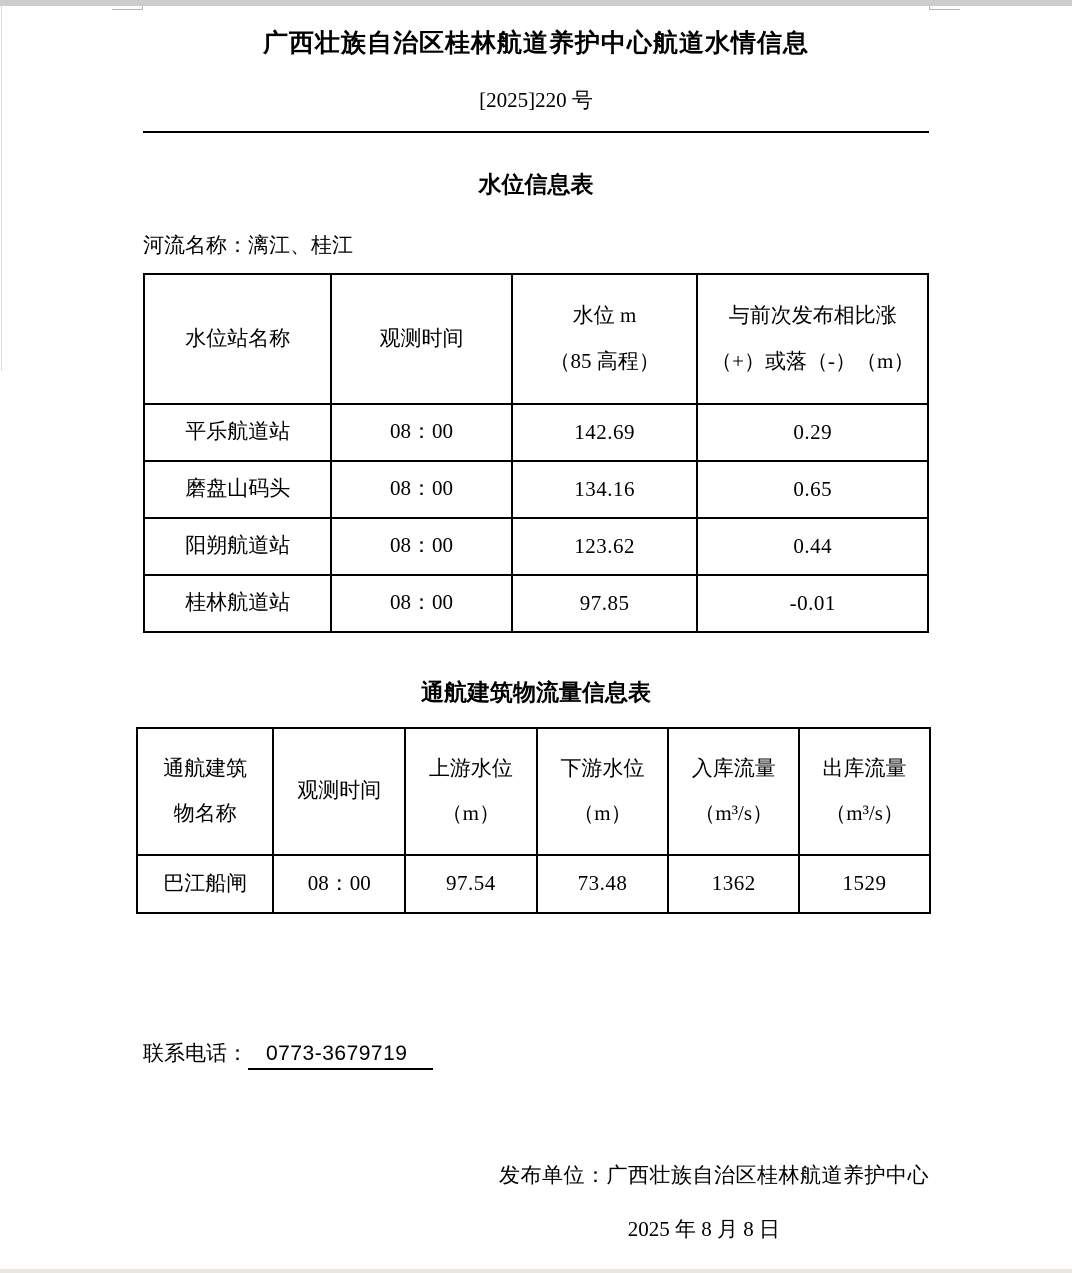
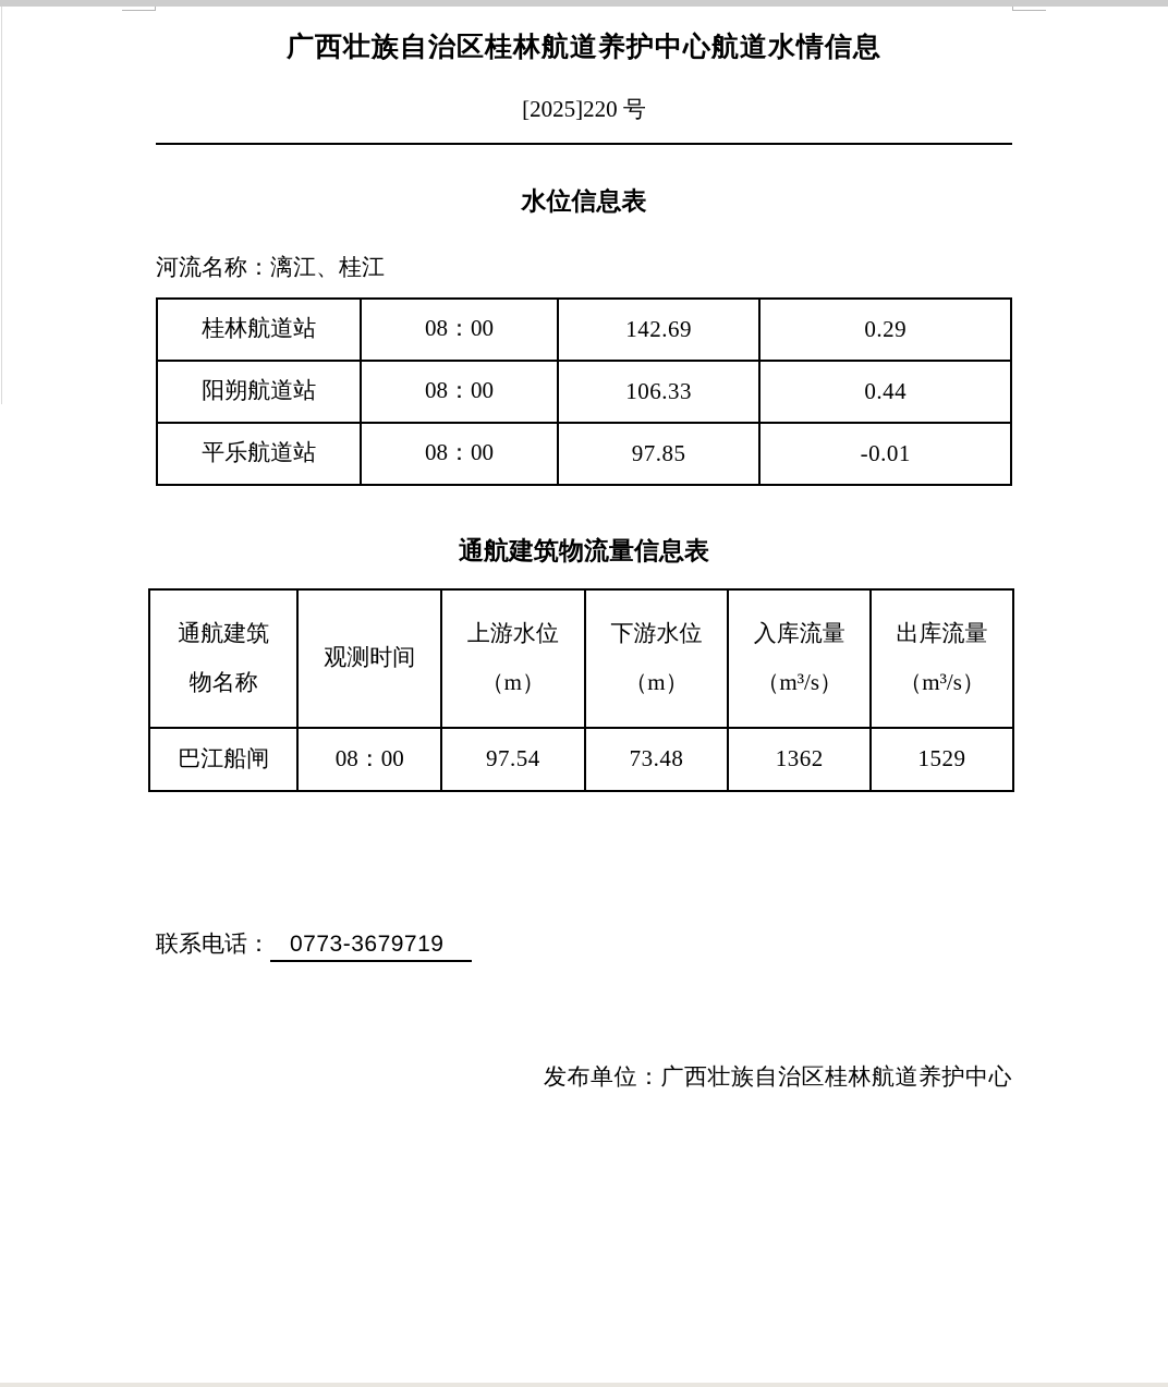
  广西壮族自治区桂林航道养护中心航道水情信息
  [2025]220 号
  水位信息表
  河流名称：漓江、桂江
- 水位站名称	观测时间	水位 m （85 高程）	与前次发布相比涨 （+）或落（-）（m）
- 平乐航道站	08：00	142.69	0.29
+ 桂林航道站	08：00	142.69	0.29
- 磨盘山码头	08：00	134.16	0.65
- 阳朔航道站	08：00	123.62	0.44
+ 阳朔航道站	08：00	106.33	0.44
- 桂林航道站	08：00	97.85	-0.01
+ 平乐航道站	08：00	97.85	-0.01
  通航建筑物流量信息表
  通航建筑 物名称	观测时间	上游水位 （m）	下游水位 （m）	入库流量 （m³/s）	出库流量 （m³/s）
  巴江船闸	08：00	97.54	73.48	1362	1529
  联系电话： 0773-3679719
  发布单位：广西壮族自治区桂林航道养护中心
- 2025 年 8 月 8 日
